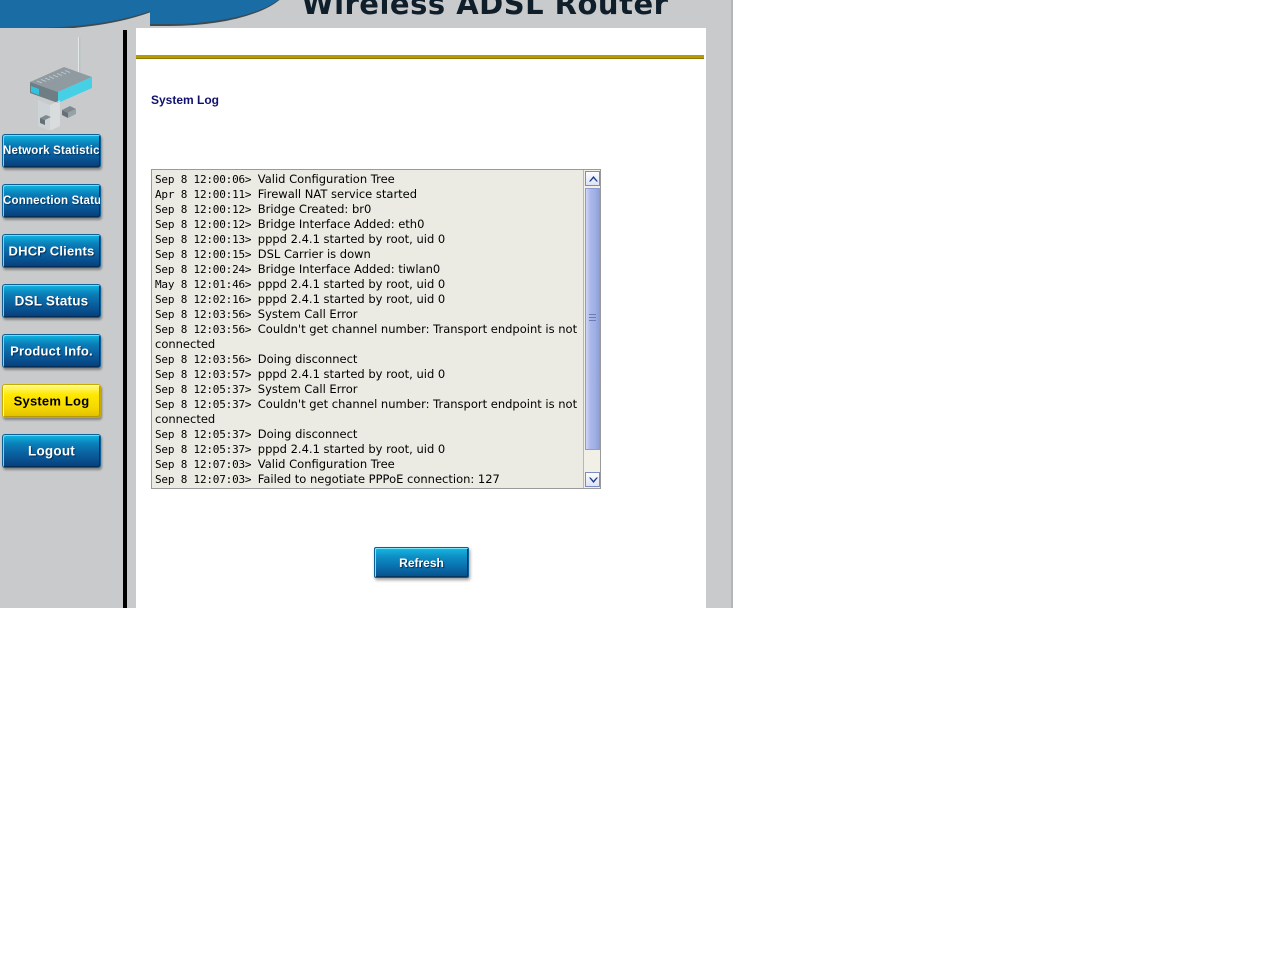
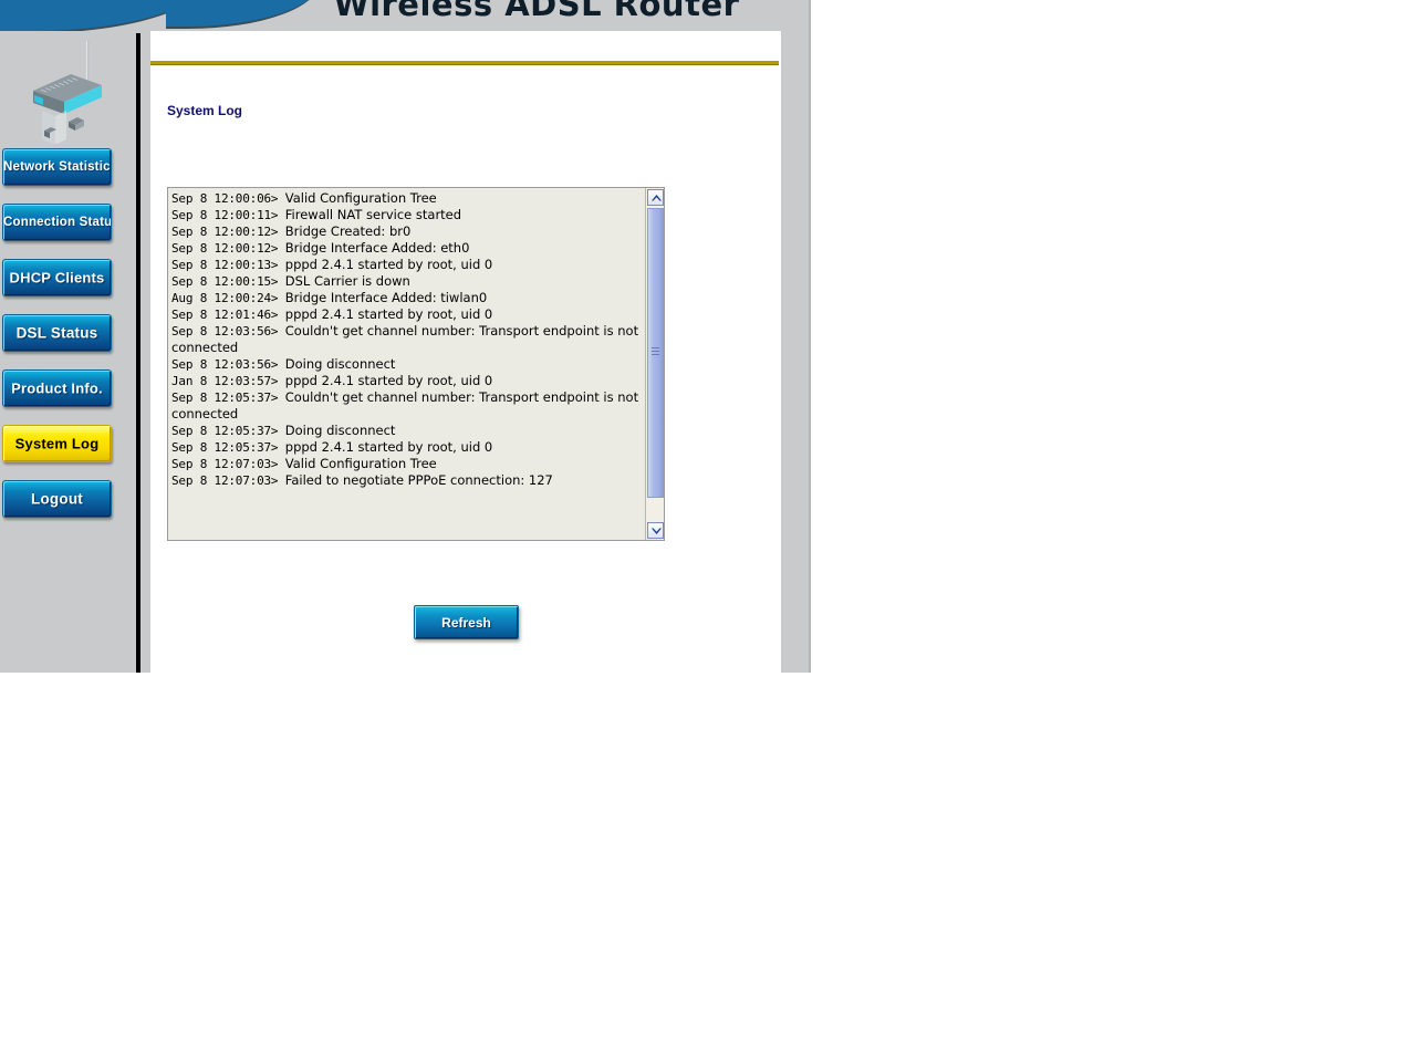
  Wireless ADSL Router
  Network Statistic
  Connection Statu
  DHCP Clients
  DSL Status
  Product Info.
  System Log
  Logout
  System Log
  Sep 8 12:00:06> Valid Configuration Tree
- Apr 8 12:00:11> Firewall NAT service started
+ Sep 8 12:00:11> Firewall NAT service started
  Sep 8 12:00:12> Bridge Created: br0
  Sep 8 12:00:12> Bridge Interface Added: eth0
  Sep 8 12:00:13> pppd 2.4.1 started by root, uid 0
  Sep 8 12:00:15> DSL Carrier is down
- Sep 8 12:00:24> Bridge Interface Added: tiwlan0
+ Aug 8 12:00:24> Bridge Interface Added: tiwlan0
- May 8 12:01:46> pppd 2.4.1 started by root, uid 0
+ Sep 8 12:01:46> pppd 2.4.1 started by root, uid 0
- Sep 8 12:02:16> pppd 2.4.1 started by root, uid 0
- Sep 8 12:03:56> System Call Error
  Sep 8 12:03:56> Couldn't get channel number: Transport endpoint is not connected
  Sep 8 12:03:56> Doing disconnect
- Sep 8 12:03:57> pppd 2.4.1 started by root, uid 0
+ Jan 8 12:03:57> pppd 2.4.1 started by root, uid 0
- Sep 8 12:05:37> System Call Error
  Sep 8 12:05:37> Couldn't get channel number: Transport endpoint is not connected
  Sep 8 12:05:37> Doing disconnect
  Sep 8 12:05:37> pppd 2.4.1 started by root, uid 0
  Sep 8 12:07:03> Valid Configuration Tree
  Sep 8 12:07:03> Failed to negotiate PPPoE connection: 127
  Refresh
